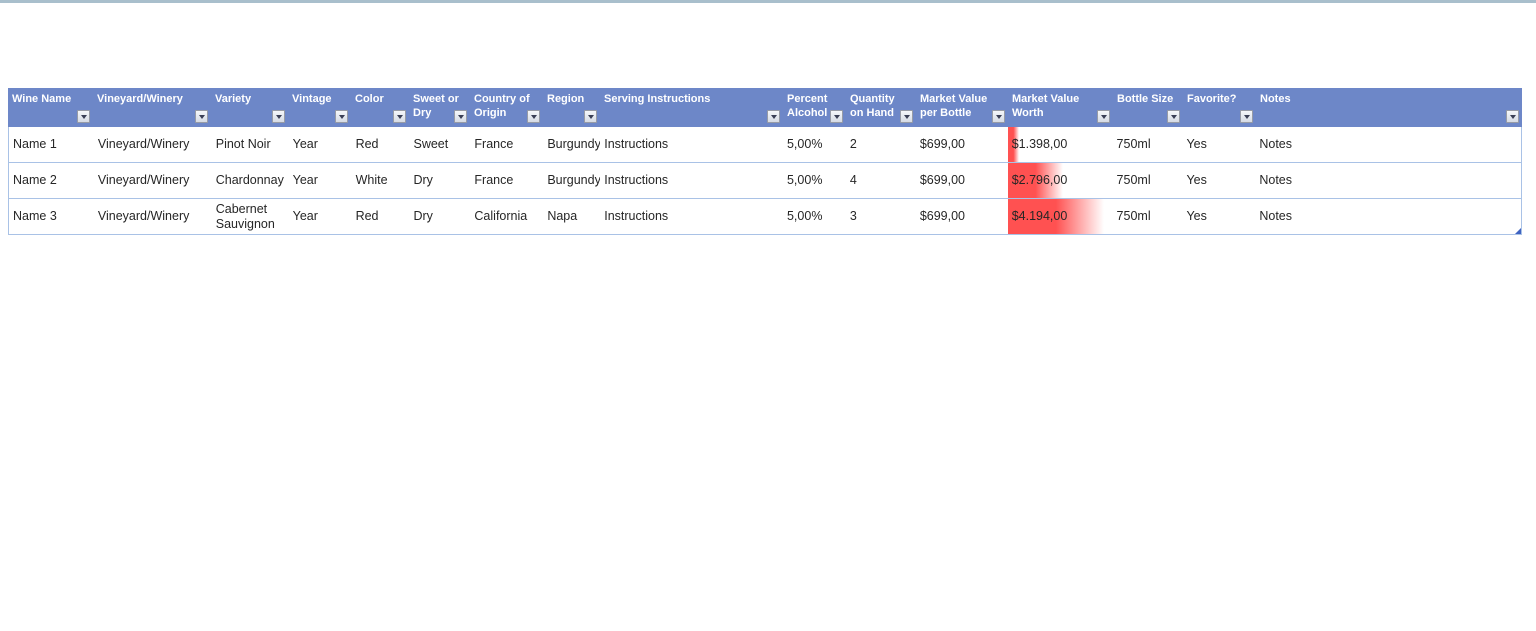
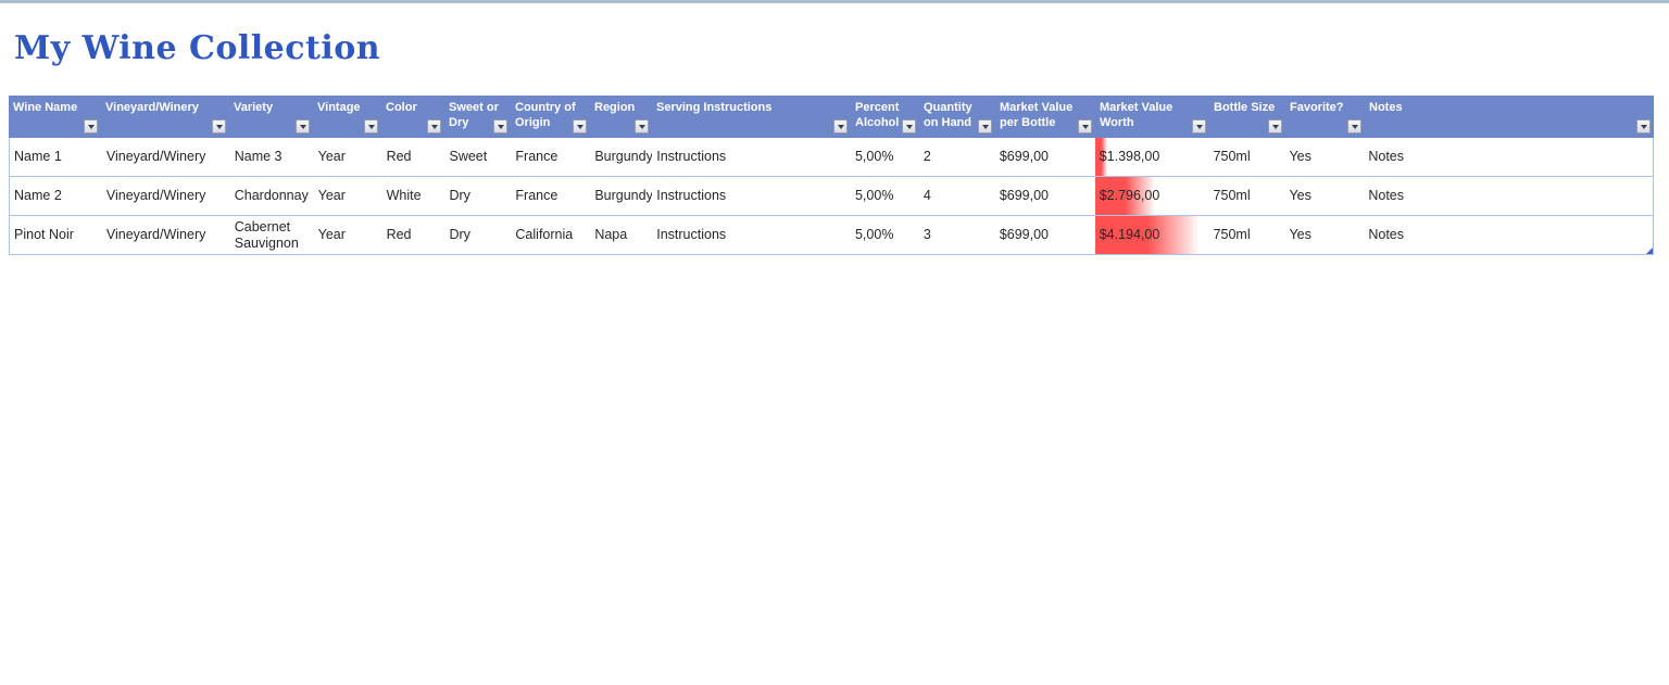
+ My Wine Collection
  Wine Name
  Vineyard/Winery
  Variety
  Vintage
  Color
  Sweet or
  Dry
  Country of
  Origin
  Region
  Serving Instructions
  Percent
  Alcohol
  Quantity
  on Hand
  Market Value
  per Bottle
  Market Value
  Worth
  Bottle Size
  Favorite?
  Notes
  Name 1
  Vineyard/Winery
- Pinot Noir
+ Name 3
  Year
  Red
  Sweet
  France
  Burgundy
  Instructions
  5,00%
  2
  $699,00
  $1.398,00
  750ml
  Yes
  Notes
  Name 2
  Vineyard/Winery
  Chardonnay
  Year
  White
  Dry
  France
  Burgundy
  Instructions
  5,00%
  4
  $699,00
  $2.796,00
  750ml
  Yes
  Notes
- Name 3
+ Pinot Noir
  Vineyard/Winery
  Cabernet Sauvignon
  Year
  Red
  Dry
  California
  Napa
  Instructions
  5,00%
  3
  $699,00
  $4.194,00
  750ml
  Yes
  Notes
